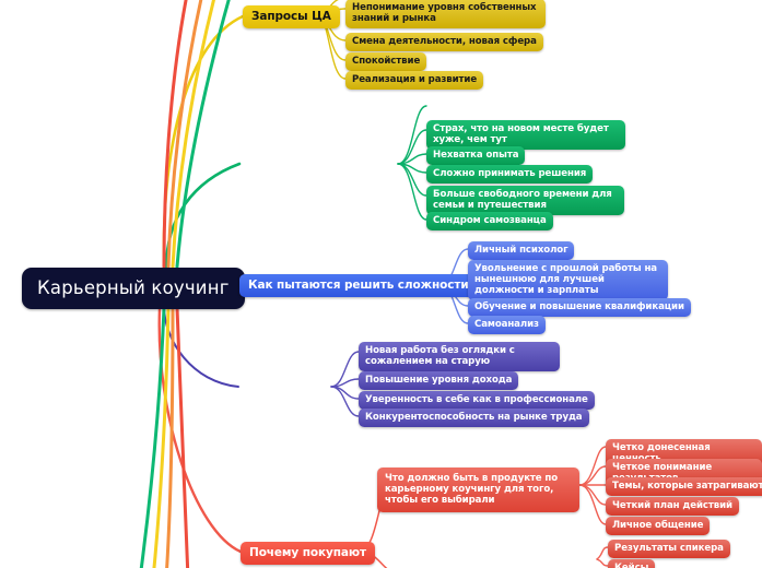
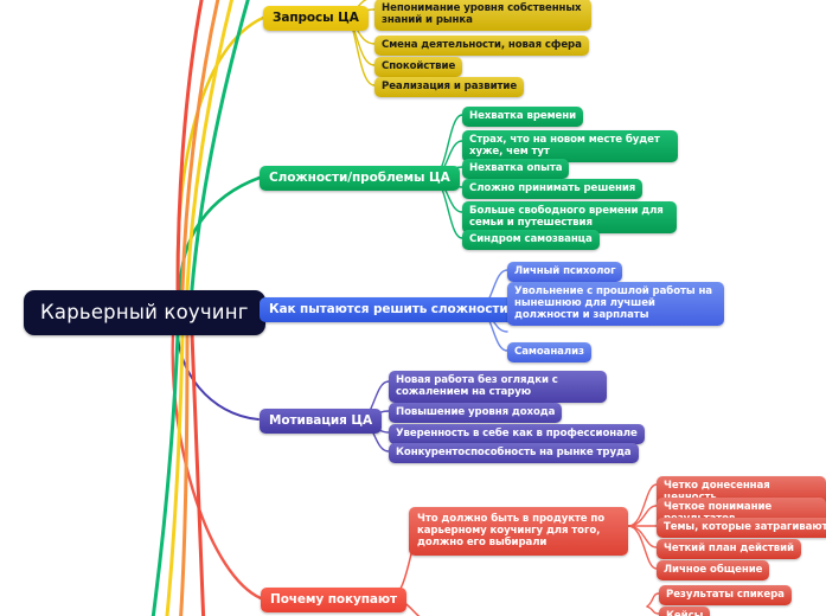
  Карьерный коучинг
  Запросы ЦА
  Непонимание уровня собственных знаний и рынка
  Смена деятельности, новая сфера
  Спокойствие
  Реализация и развитие
+ Сложности/проблемы ЦА
+ Нехватка времени
  Страх, что на новом месте будет хуже, чем тут
  Нехватка опыта
  Сложно принимать решения
  Больше свободного времени для семьи и путешествия
  Синдром самозванца
  Как пытаются решить сложности
  Личный психолог
  Увольнение с прошлой работы на нынешнюю для лучшей должности и зарплаты
- Обучение и повышение квалификации
  Самоанализ
+ Мотивация ЦА
  Новая работа без оглядки с сожалением на старую
  Повышение уровня дохода
  Уверенность в себе как в профессионале
  Конкурентоспособность на рынке труда
  Почему покупают
- Что должно быть в продукте по карьерному коучингу для того, чтобы его выбирали
+ Что должно быть в продукте по карьерному коучингу для того, должно его выбирали
  Темы, которые затрагивают
  Четкий план действий
  Личное общение
  Результаты спикера
